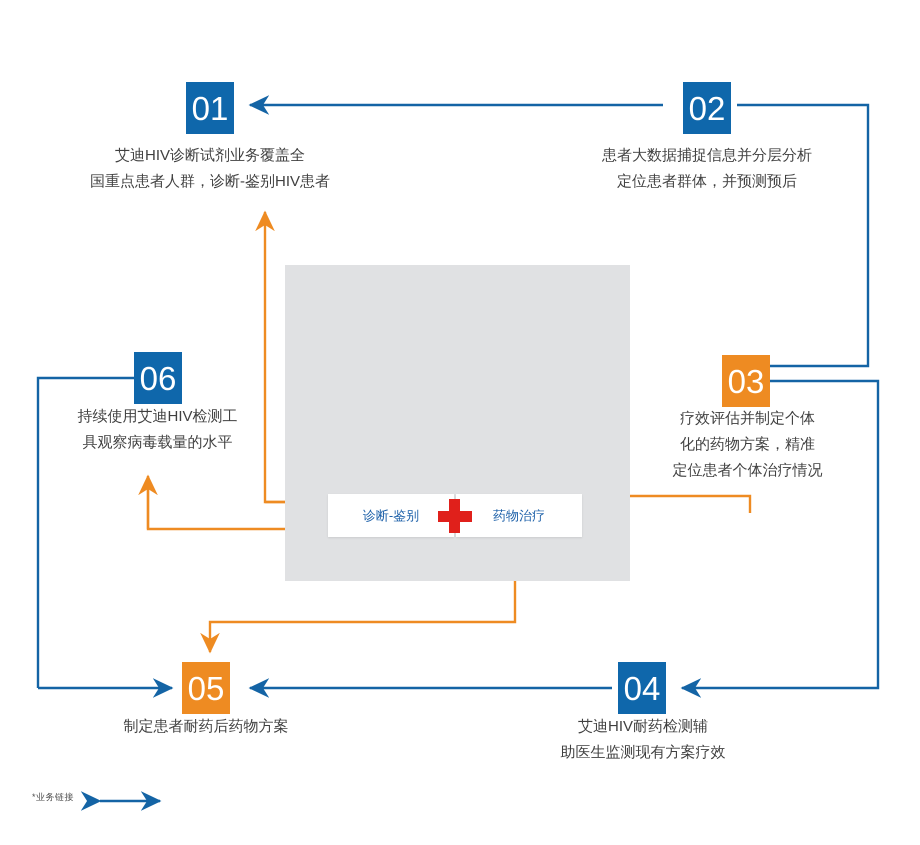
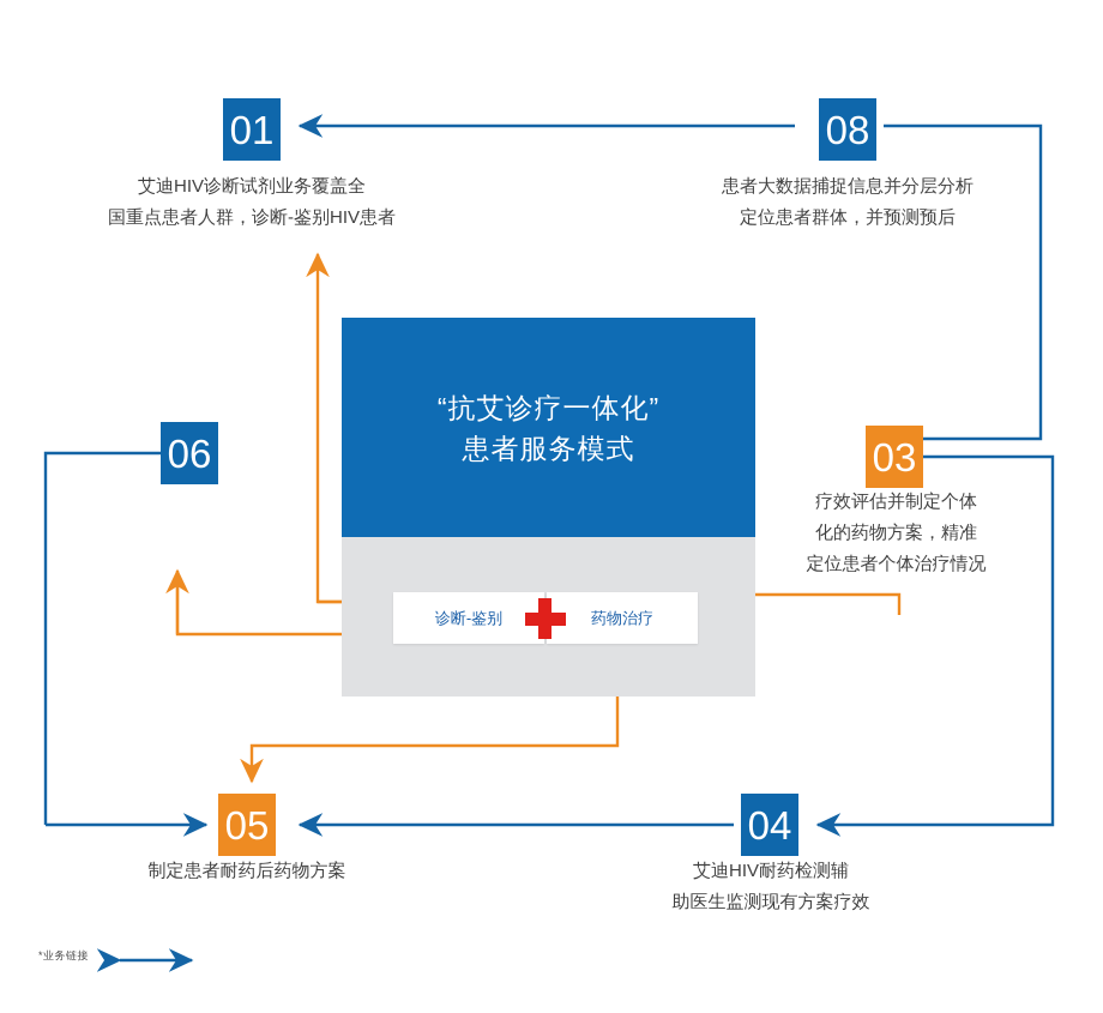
+ “抗艾诊疗一体化”
+ 患者服务模式
  诊断-鉴别
  药物治疗
  01
  艾迪HIV诊断试剂业务覆盖全
  国重点患者人群，诊断-鉴别HIV患者
- 02
+ 08
  患者大数据捕捉信息并分层分析
  定位患者群体，并预测预后
  03
  疗效评估并制定个体
  化的药物方案，精准
  定位患者个体治疗情况
  04
  艾迪HIV耐药检测辅
  助医生监测现有方案疗效
  05
  制定患者耐药后药物方案
  06
- 持续使用艾迪HIV检测工
- 具观察病毒载量的水平
  *业务链接
